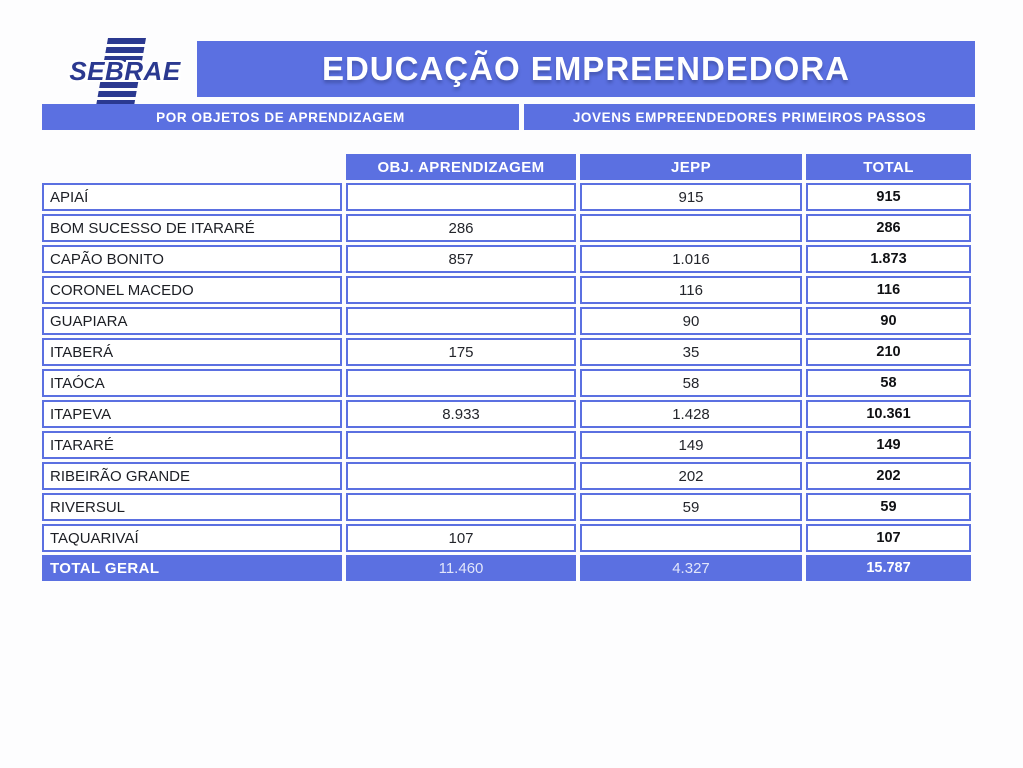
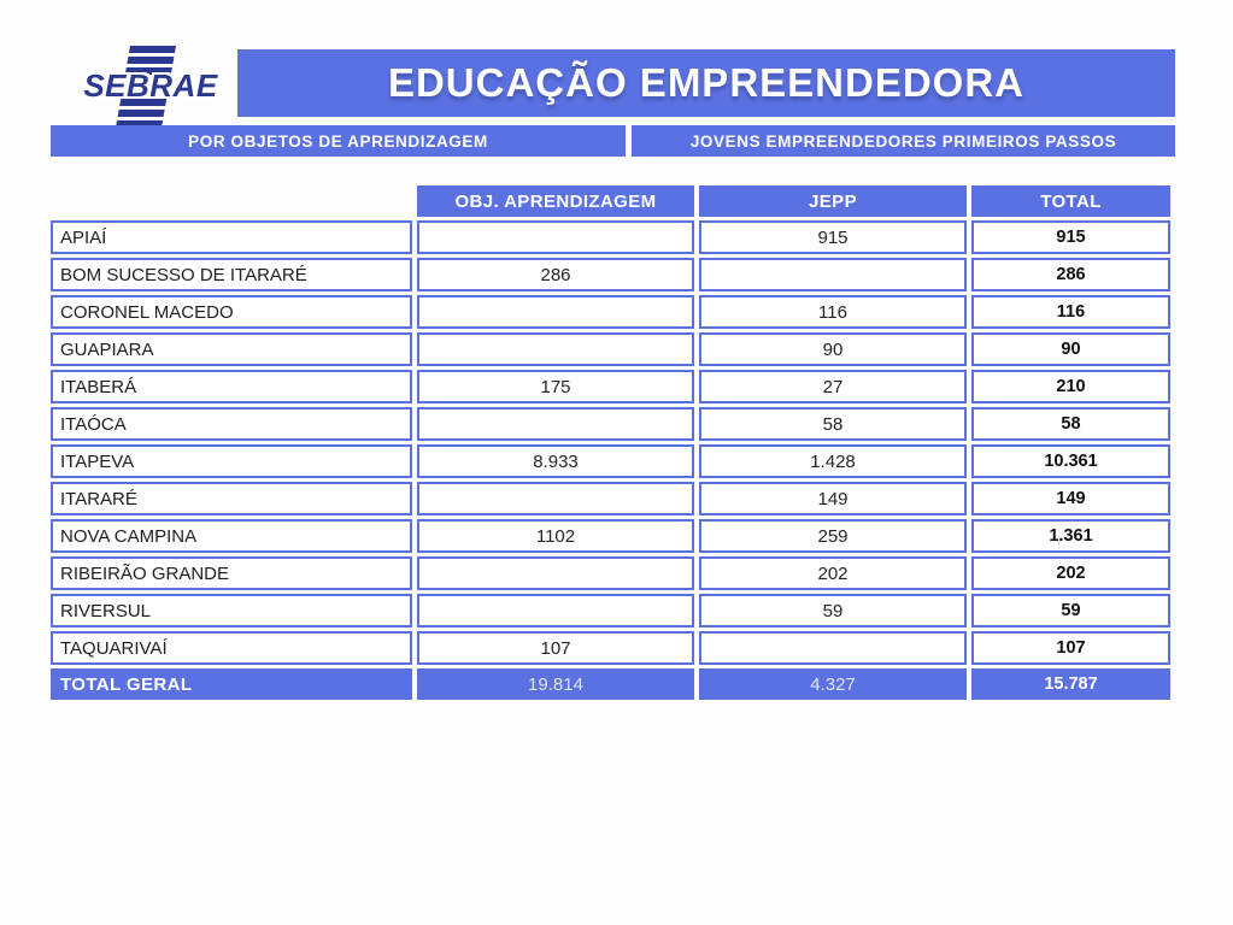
  SEBRAE
  EDUCAÇÃO EMPREENDEDORA
  POR OBJETOS DE APRENDIZAGEM
  JOVENS EMPREENDEDORES PRIMEIROS PASSOS
  	OBJ. APRENDIZAGEM	JEPP	TOTAL
  APIAÍ		915	915
  BOM SUCESSO DE ITARARÉ	286		286
- CAPÃO BONITO	857	1.016	1.873
  CORONEL MACEDO		116	116
  GUAPIARA		90	90
- ITABERÁ	175	35	210
+ ITABERÁ	175	27	210
  ITAÓCA		58	58
  ITAPEVA	8.933	1.428	10.361
  ITARARÉ		149	149
+ NOVA CAMPINA	1102	259	1.361
  RIBEIRÃO GRANDE		202	202
  RIVERSUL		59	59
  TAQUARIVAÍ	107		107
- TOTAL GERAL	11.460	4.327	15.787
+ TOTAL GERAL	19.814	4.327	15.787
